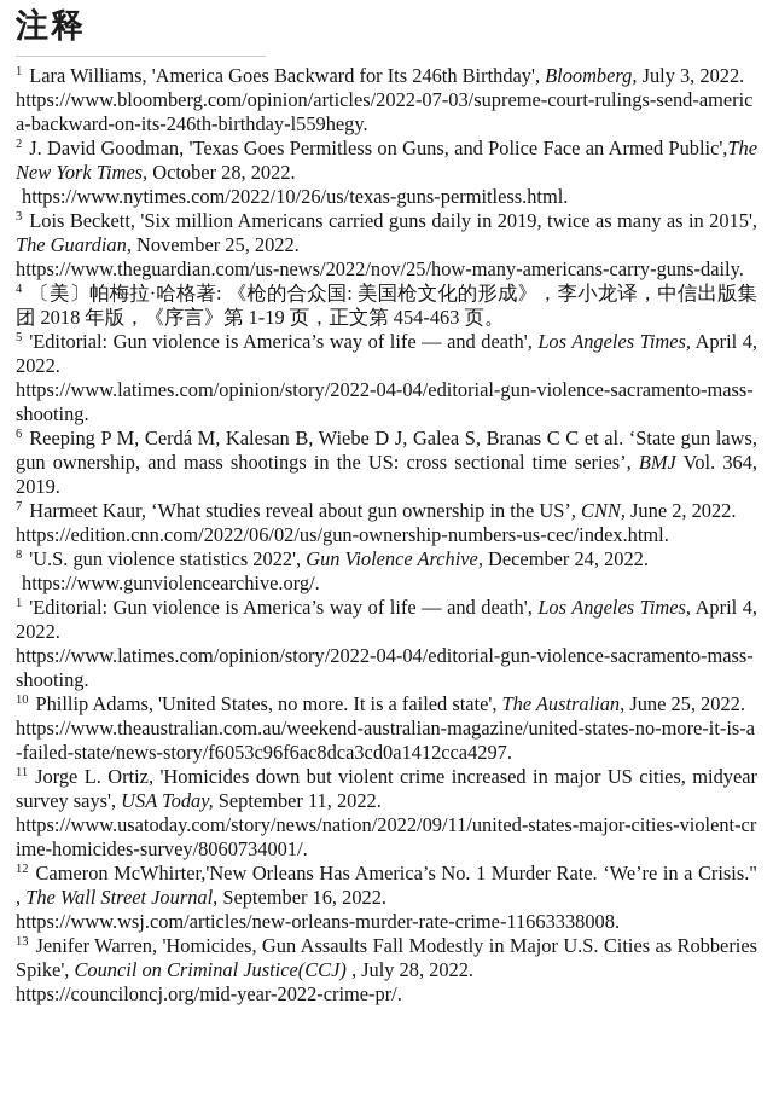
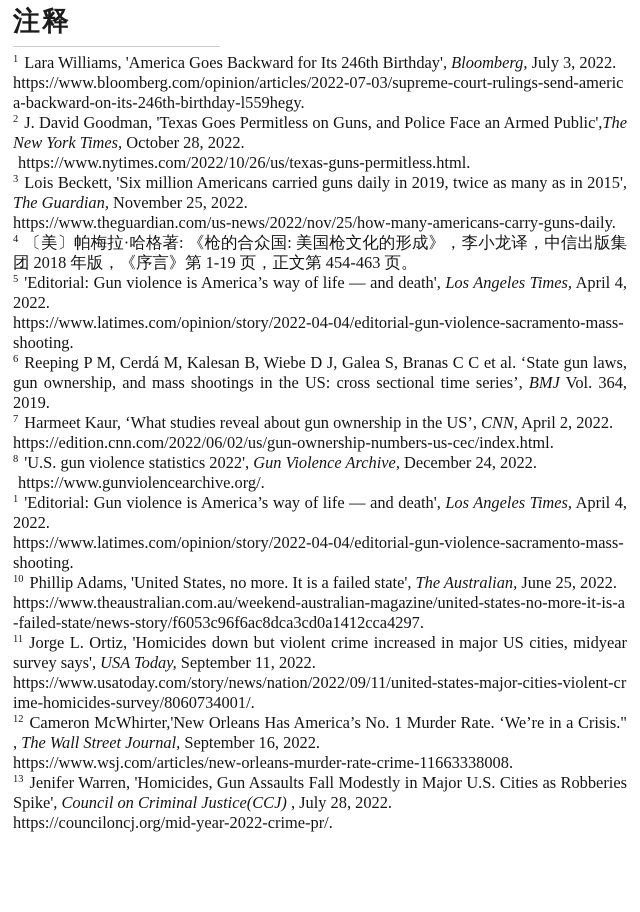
  注释
  1 Lara Williams, 'America Goes Backward for Its 246th Birthday', Bloomberg, July 3, 2022.
  https://www.bloomberg.com/opinion/articles/2022-07-03/supreme-court-rulings-send-america-backward-on-its-246th-birthday-l559hegy.
  2 J. David Goodman, 'Texas Goes Permitless on Guns, and Police Face an Armed Public',The New York Times, October 28, 2022.
  https://www.nytimes.com/2022/10/26/us/texas-guns-permitless.html.
  3 Lois Beckett, 'Six million Americans carried guns daily in 2019, twice as many as in 2015', The Guardian, November 25, 2022.
  https://www.theguardian.com/us-news/2022/nov/25/how-many-americans-carry-guns-daily.
  4 〔美〕帕梅拉·哈格著: 《枪的合众国: 美国枪文化的形成》，李小龙译，中信出版集团 2018 年版，《序言》第 1-19 页，正文第 454-463 页。
  5 'Editorial: Gun violence is America’s way of life — and death', Los Angeles Times, April 4, 2022.
  https://www.latimes.com/opinion/story/2022-04-04/editorial-gun-violence-sacramento-mass-shooting.
  6 Reeping P M, Cerdá M, Kalesan B, Wiebe D J, Galea S, Branas C C et al. ‘State gun laws, gun ownership, and mass shootings in the US: cross sectional time series’, BMJ Vol. 364, 2019.
- 7 Harmeet Kaur, ‘What studies reveal about gun ownership in the US’, CNN, June 2, 2022.
+ 7 Harmeet Kaur, ‘What studies reveal about gun ownership in the US’, CNN, April 2, 2022.
  https://edition.cnn.com/2022/06/02/us/gun-ownership-numbers-us-cec/index.html.
  8 'U.S. gun violence statistics 2022', Gun Violence Archive, December 24, 2022.
  https://www.gunviolencearchive.org/.
  1 'Editorial: Gun violence is America’s way of life — and death', Los Angeles Times, April 4, 2022.
  https://www.latimes.com/opinion/story/2022-04-04/editorial-gun-violence-sacramento-mass-shooting.
  10 Phillip Adams, 'United States, no more. It is a failed state', The Australian, June 25, 2022.
  https://www.theaustralian.com.au/weekend-australian-magazine/united-states-no-more-it-is-a-failed-state/news-story/f6053c96f6ac8dca3cd0a1412cca4297.
  11 Jorge L. Ortiz, 'Homicides down but violent crime increased in major US cities, midyear survey says', USA Today, September 11, 2022.
  https://www.usatoday.com/story/news/nation/2022/09/11/united-states-major-cities-violent-crime-homicides-survey/8060734001/.
  12 Cameron McWhirter,'New Orleans Has America’s No. 1 Murder Rate. ‘We’re in a Crisis." , The Wall Street Journal, September 16, 2022.
  https://www.wsj.com/articles/new-orleans-murder-rate-crime-11663338008.
  13 Jenifer Warren, 'Homicides, Gun Assaults Fall Modestly in Major U.S. Cities as Robberies Spike', Council on Criminal Justice(CCJ) , July 28, 2022.
  https://counciloncj.org/mid-year-2022-crime-pr/.
